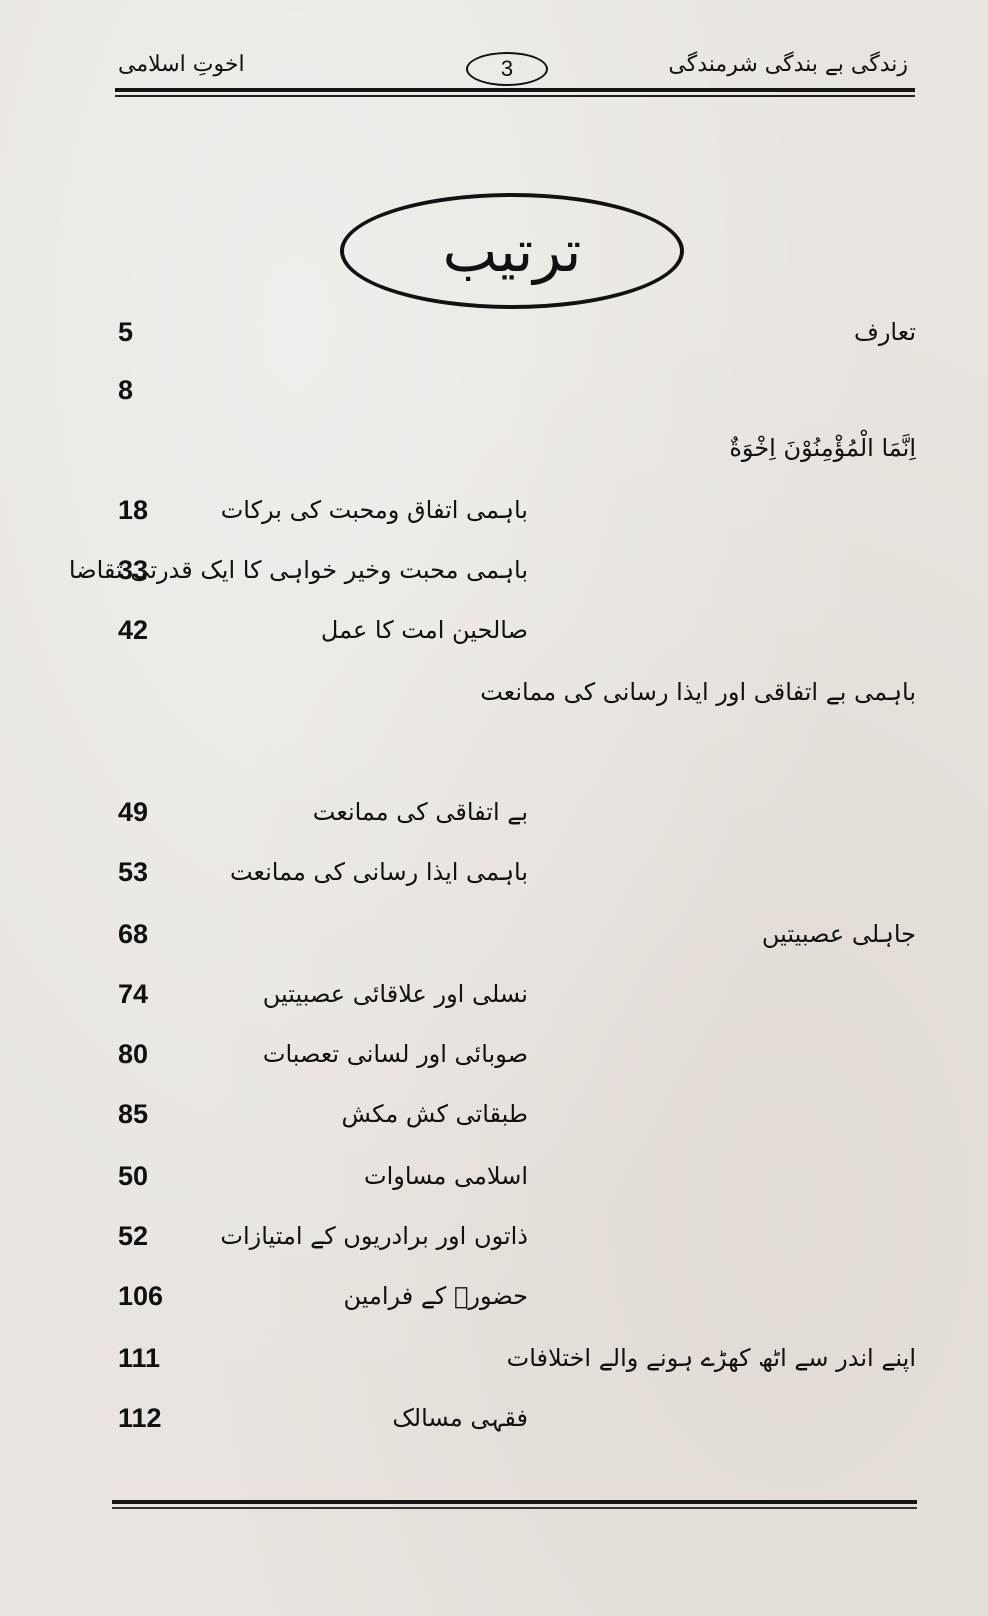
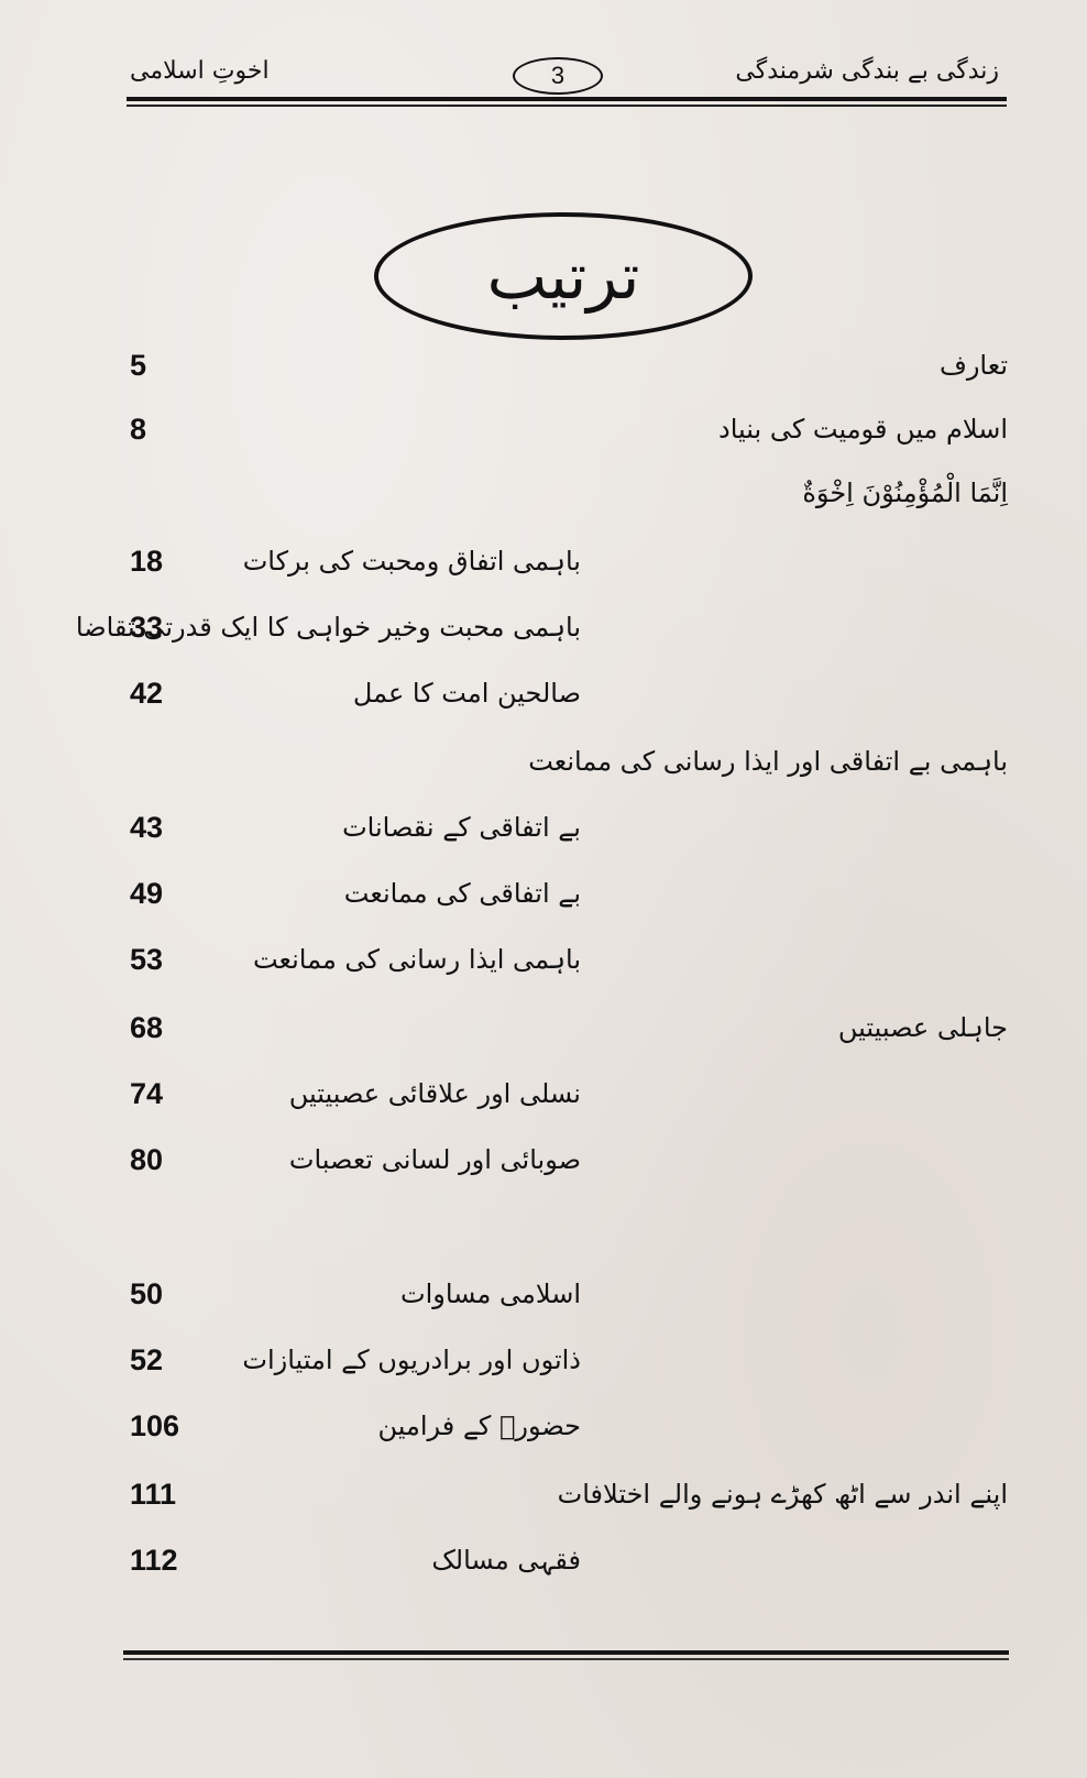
  اخوتِ اسلامی
  3
  زندگی بے بندگی شرمندگی
  ترتیب
  5
  تعارف
  8
+ اسلام میں قومیت کی بنیاد
  اِنَّمَا الْمُؤْمِنُوْنَ اِخْوَةٌ
  18
  باہمی اتفاق ومحبت کی برکات
  33
  باہمی محبت وخیر خواہی کا ایک قدرتی تقاضا
  42
  صالحین امت کا عمل
  باہمی بے اتفاقی اور ایذا رسانی کی ممانعت
+ 43
+ بے اتفاقی کے نقصانات
  49
  بے اتفاقی کی ممانعت
  53
  باہمی ایذا رسانی کی ممانعت
  68
  جاہلی عصبیتیں
  74
  نسلی اور علاقائی عصبیتیں
  80
  صوبائی اور لسانی تعصبات
- 85
- طبقاتی کش مکش
  50
  اسلامی مساوات
  52
  ذاتوں اور برادریوں کے امتیازات
  106
  حضورؐ کے فرامین
  111
  اپنے اندر سے اٹھ کھڑے ہونے والے اختلافات
  112
  فقہی مسالک
